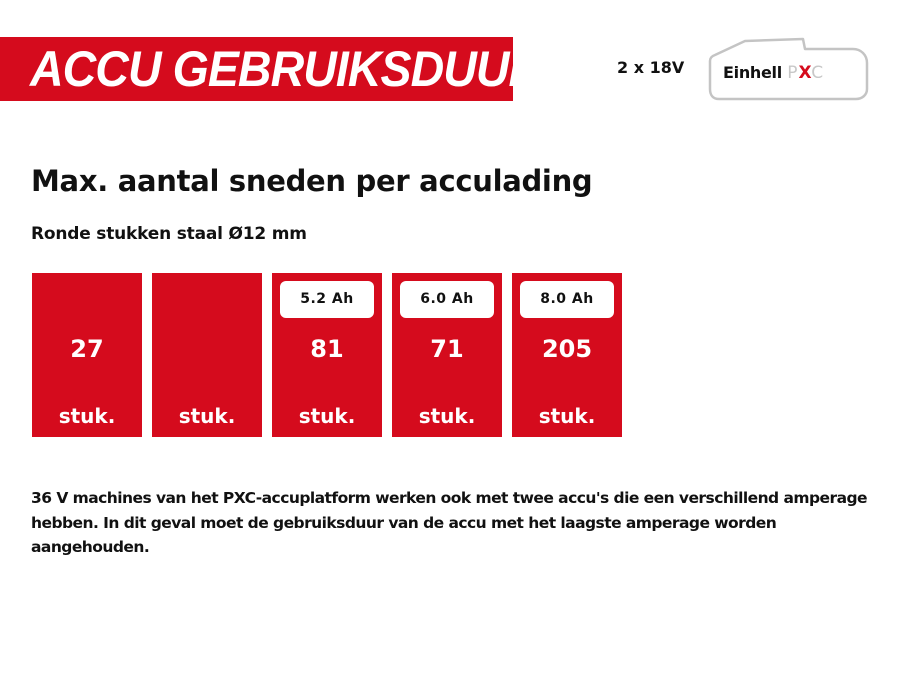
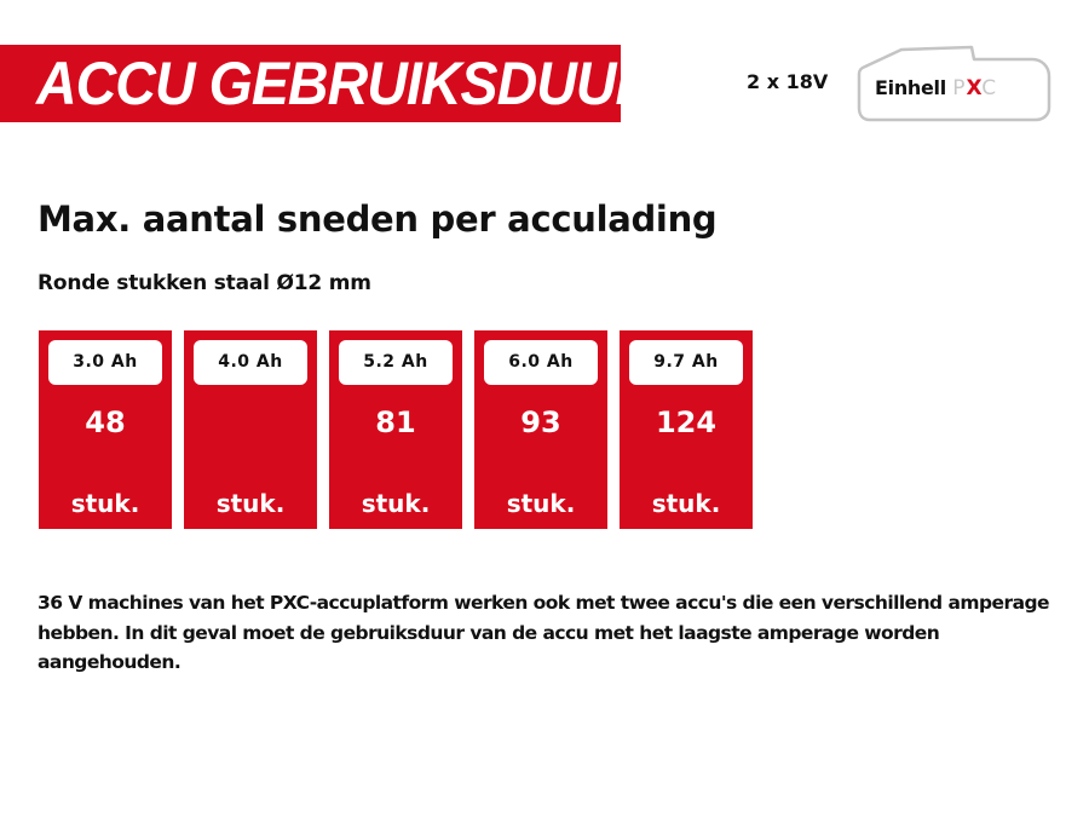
  ACCU GEBRUIKSDUUR
  2 x 18V
  Einhell PXC
  Max. aantal sneden per acculading
  Ronde stukken staal Ø12 mm
+ 3.0 Ah
- 27
+ 48
  stuk.
+ 4.0 Ah
  stuk.
  5.2 Ah
  81
  stuk.
  6.0 Ah
- 71
+ 93
  stuk.
- 8.0 Ah
+ 9.7 Ah
- 205
+ 124
  stuk.
  36 V machines van het PXC-accuplatform werken ook met twee accu's die een verschillend amperage hebben. In dit geval moet de gebruiksduur van de accu met het laagste amperage worden aangehouden.
